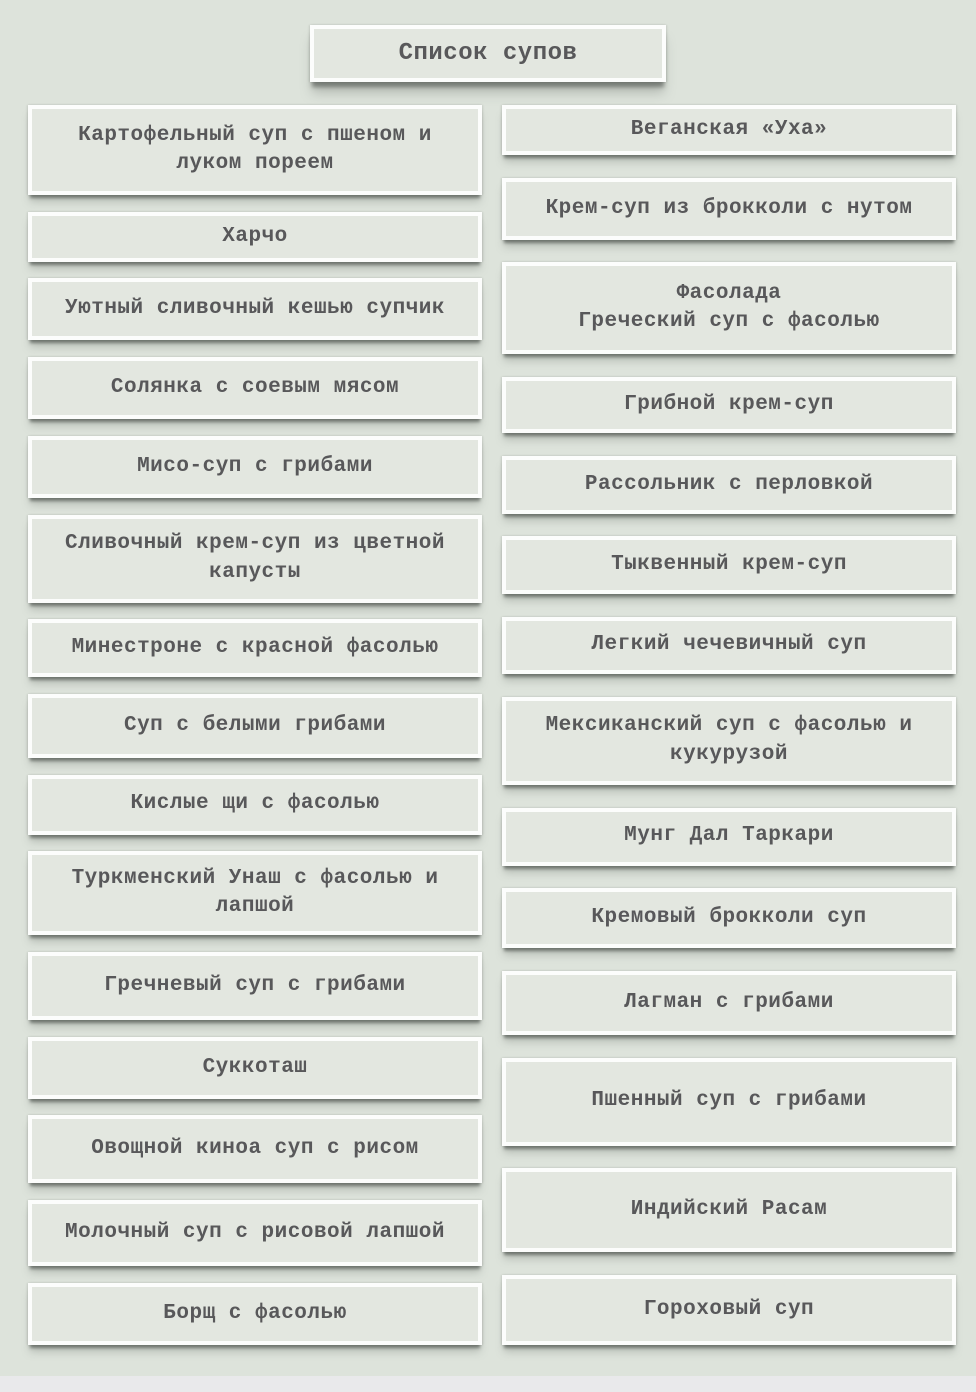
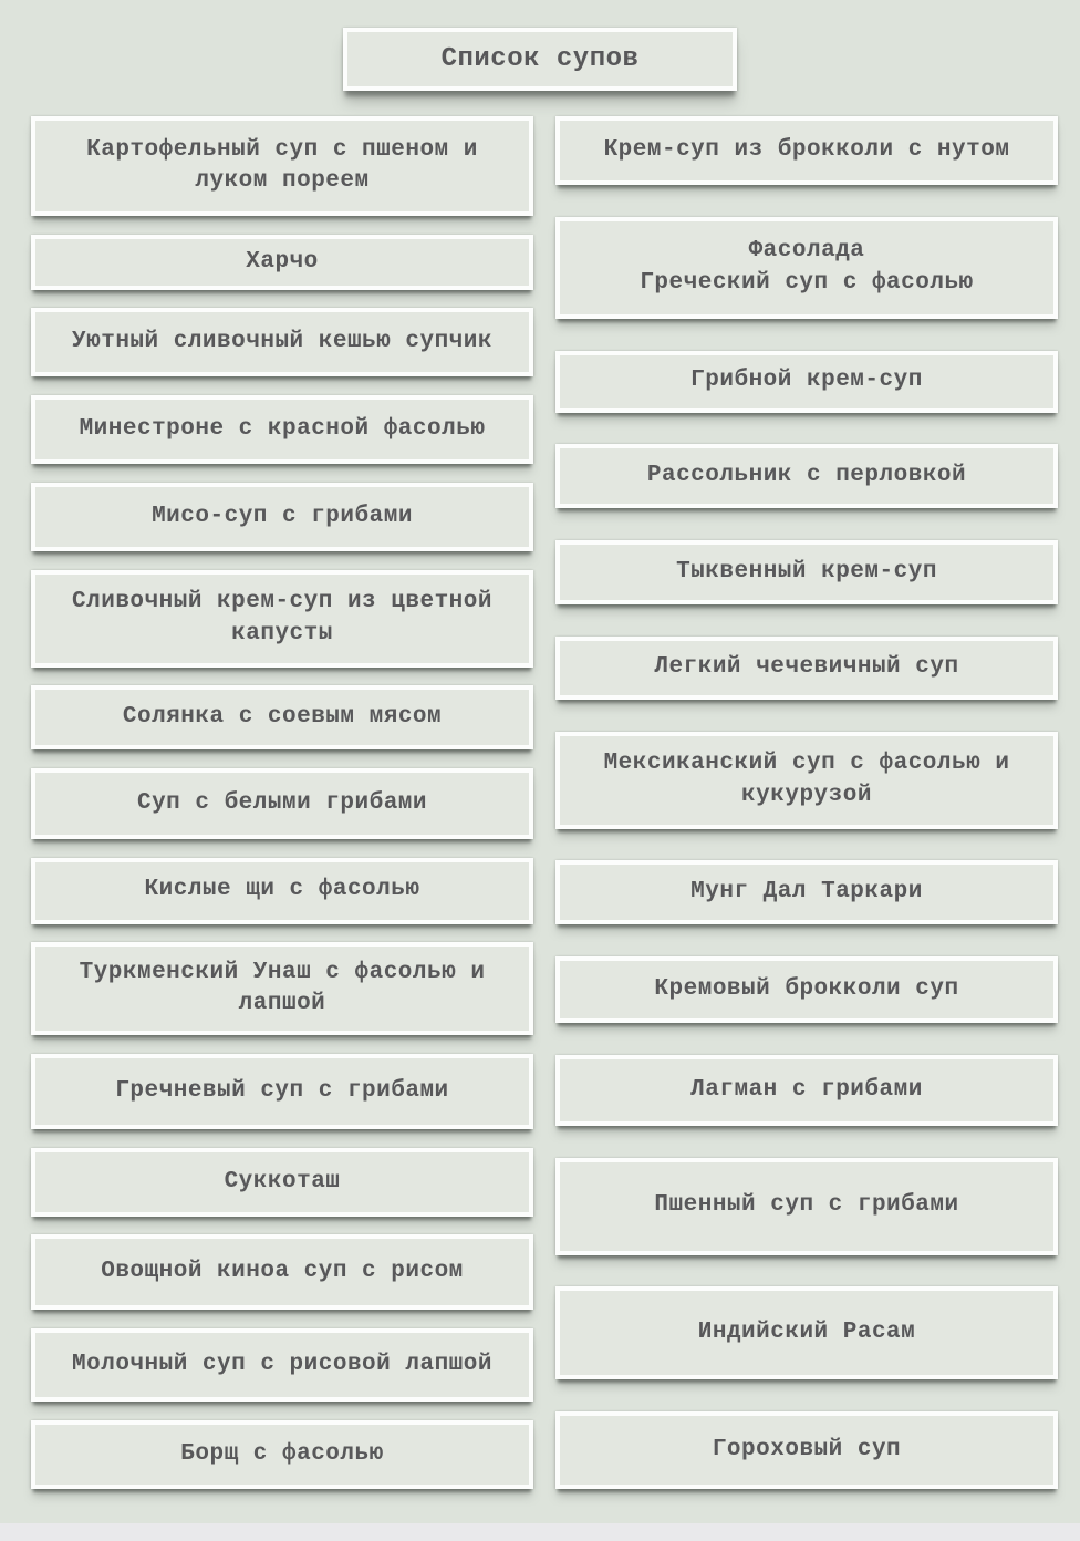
  Список супов
  Картофельный суп с пшеном и
  луком пореем
  Харчо
  Уютный сливочный кешью супчик
- Солянка с соевым мясом
+ Минестроне с красной фасолью
  Мисо-суп с грибами
  Сливочный крем-суп из цветной
  капусты
- Минестроне с красной фасолью
+ Солянка с соевым мясом
  Суп с белыми грибами
  Кислые щи с фасолью
  Туркменский Унаш с фасолью и
  лапшой
  Гречневый суп с грибами
  Суккоташ
  Овощной киноа суп с рисом
  Молочный суп с рисовой лапшой
  Борщ с фасолью
- Веганская «Уха»
  Крем-суп из брокколи с нутом
  Фасолада
  Греческий суп с фасолью
  Грибной крем-суп
  Рассольник с перловкой
  Тыквенный крем-суп
  Легкий чечевичный суп
  Мексиканский суп с фасолью и
  кукурузой
  Мунг Дал Таркари
  Кремовый брокколи суп
  Лагман с грибами
  Пшенный суп с грибами
  Индийский Расам
  Гороховый суп
